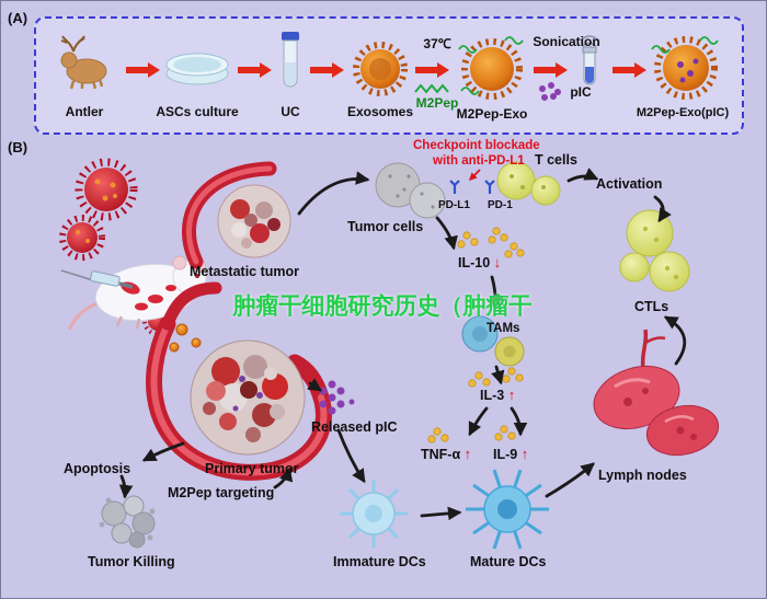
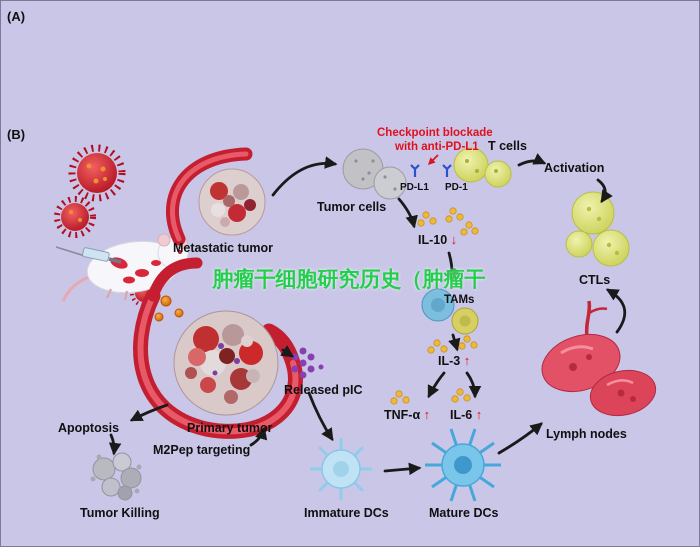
  (A)
- Antler
- ASCs culture
- UC
- Exosomes
- 37℃
- M2Pep
- M2Pep-Exo
- Sonication
- pIC
- M2Pep-Exo(pIC)
  (B)
  Checkpoint blockade
  with anti-PD-L1
  T cells
  PD-L1
  PD-1
  Activation
  Tumor cells
  Metastatic tumor
  CTLs
  TAMs
  IL-10 ↓
  IL-3 ↑
  TNF-α ↑
- IL-9 ↑
+ IL-6 ↑
  Released pIC
  Primary tumor
  M2Pep targeting
  Apoptosis
  Tumor Killing
  Immature DCs
  Mature DCs
  Lymph nodes
  肿瘤干细胞研究历史（肿瘤干
